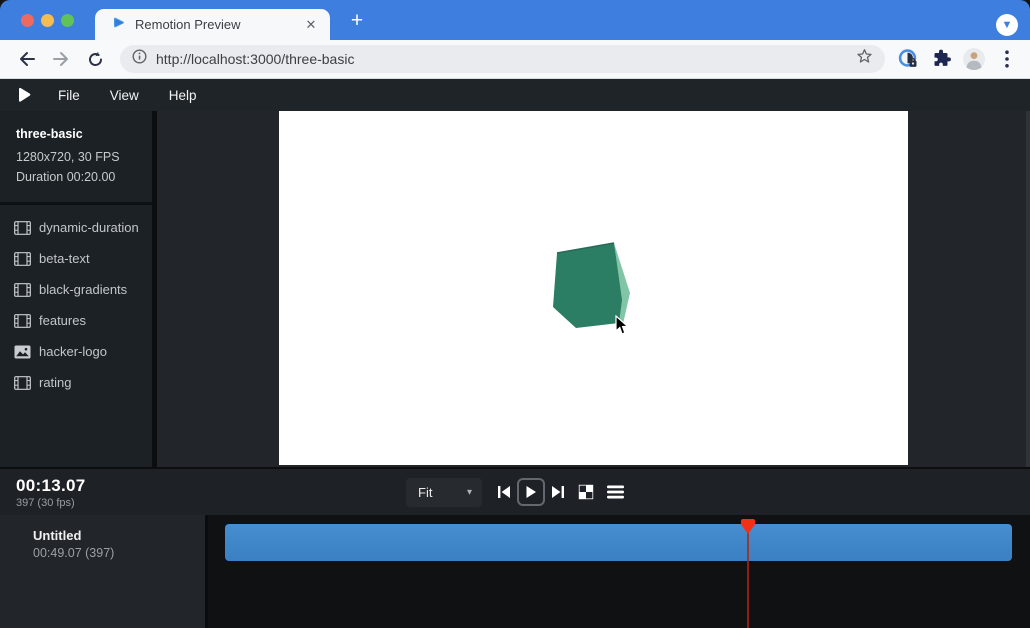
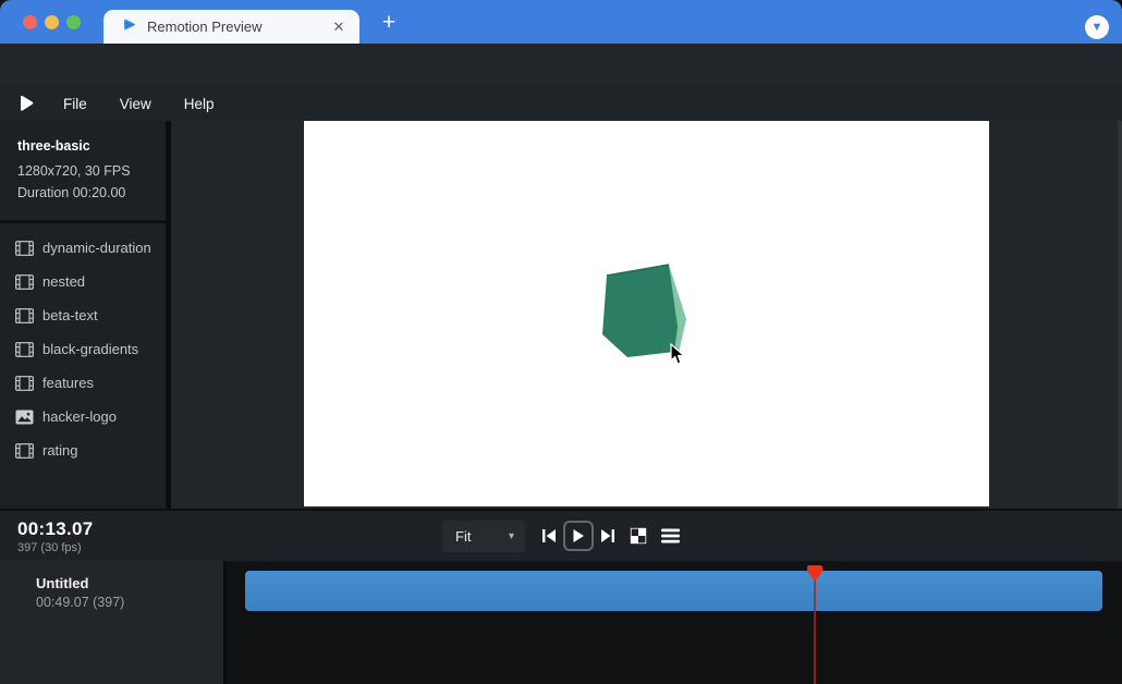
  Remotion Preview
  ✕
  +
  ▼
- http://localhost:3000/three-basic
  File
  View
  Help
  three-basic
  1280x720, 30 FPS
  Duration 00:20.00
  dynamic-duration
+ nested
  beta-text
  black-gradients
  features
  hacker-logo
  rating
  00:13.07
  397 (30 fps)
  Fit
  ▾
  Untitled
  00:49.07 (397)
